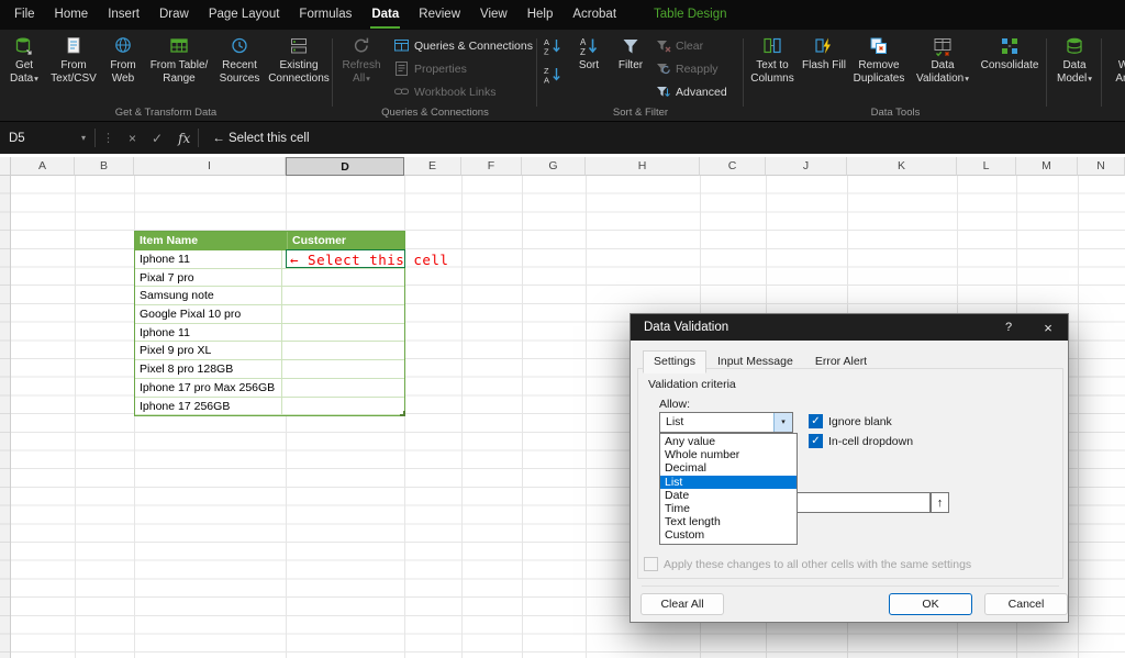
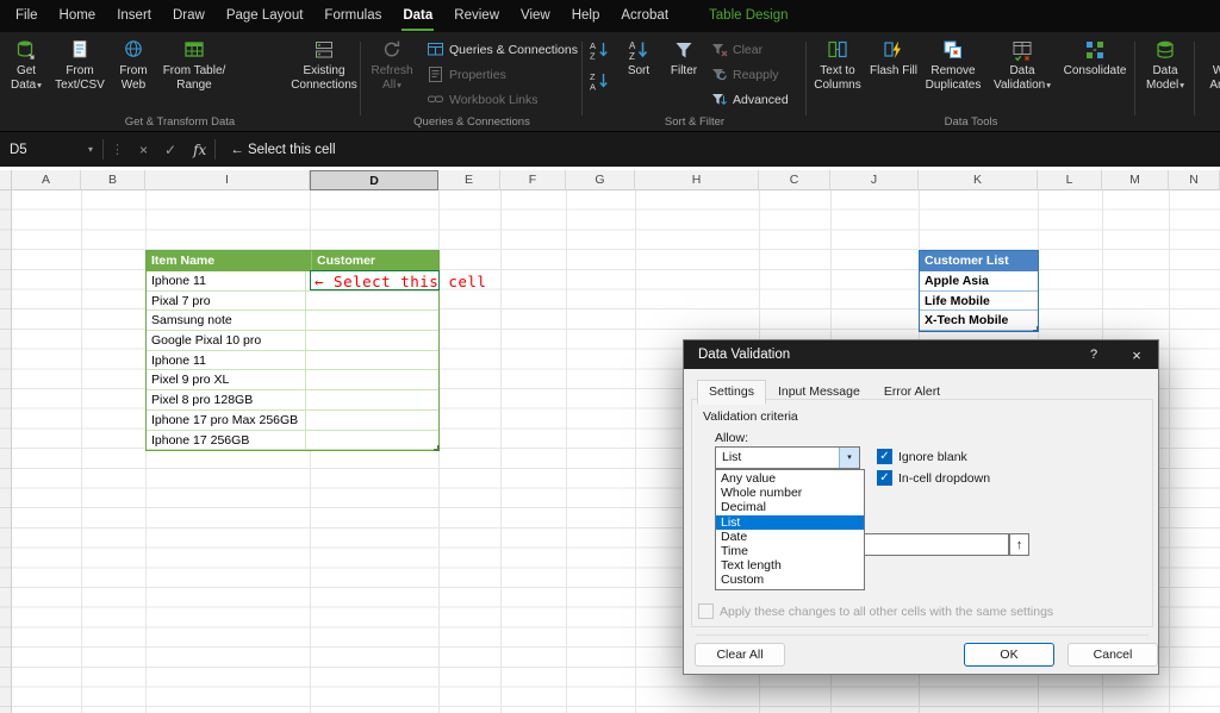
  File
  Home
  Insert
  Draw
  Page Layout
  Formulas
  Data
  Review
  View
  Help
  Acrobat
  Table Design
  Get Data▾
  From Text/CSV
  From Web
  From Table/ Range
- Recent Sources
  Existing Connections
  Get & Transform Data
  Refresh All▾
  Queries & Connections
  Properties
  Workbook Links
  Queries & Connections
  A
  Z
  Z
  A
  A
  Z
  Sort
  Filter
  Clear
  Reapply
  Advanced
  Sort & Filter
  Text to Columns
  Flash Fill
  Remove Duplicates
  Data Validation▾
  Consolidate
  Data Tools
  Data Model▾
  D5
  ▾
  ⋮
  ×
  ✓
  fx
  ← Select this cell
  A
  B
  I
  D
  E
  F
  G
  H
  C
  J
  K
  L
  M
  N
  Item Name
  Customer
  Iphone 11
  Pixal 7 pro
  Samsung note
  Google Pixal 10 pro
  Iphone 11
  Pixel 9 pro XL
  Pixel 8 pro 128GB
  Iphone 17 pro Max 256GB
  Iphone 17 256GB
  ← Select this cell
+ Customer List
+ Apple Asia
+ Life Mobile
+ X-Tech Mobile
  Data Validation
  ?
  ×
  Settings
  Input Message
  Error Alert
  Validation criteria
  Allow:
  List
  ✓
  Ignore blank
  ✓
  In-cell dropdown
  ↑
  Any value
  Whole number
  Decimal
  List
  Date
  Time
  Text length
  Custom
  Apply these changes to all other cells with the same settings
  Clear All
  OK
  Cancel
